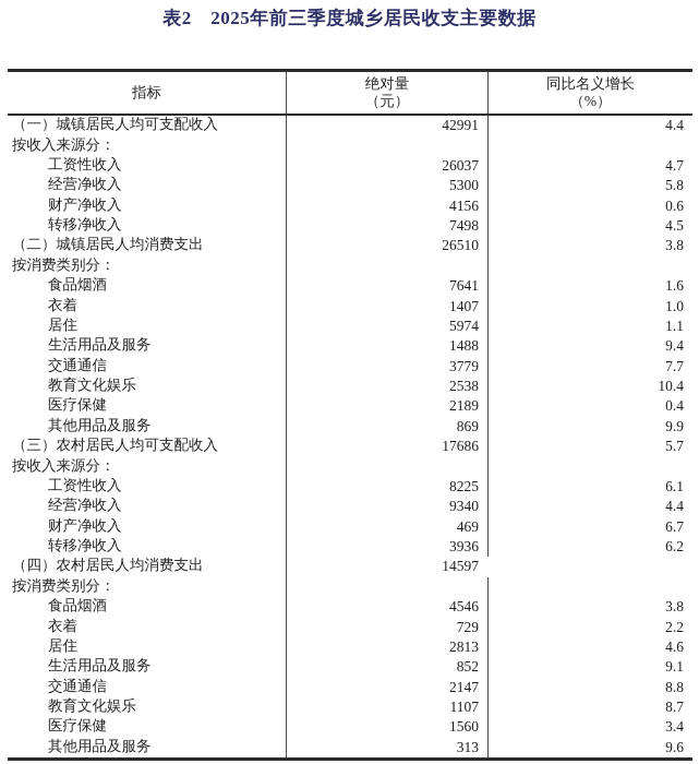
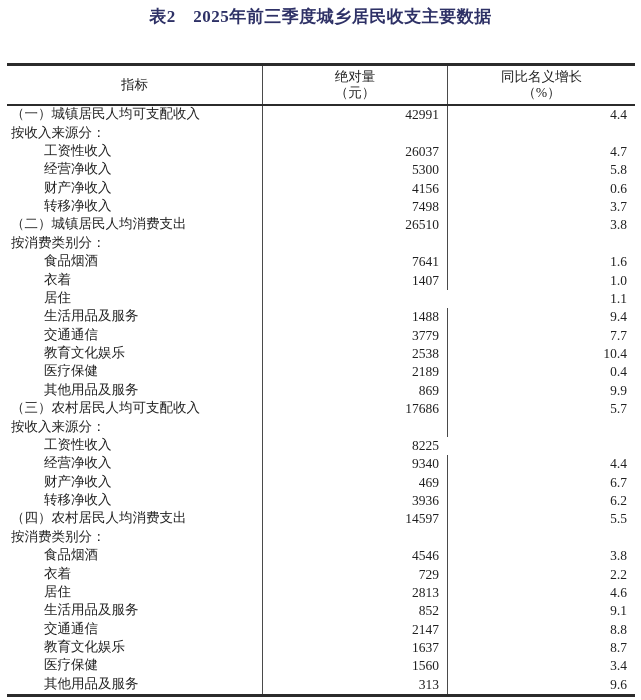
  表2 2025年前三季度城乡居民收支主要数据
  指标
  绝对量
  （元）
  同比名义增长
  （%）
  （一）城镇居民人均可支配收入
  42991
  4.4
  按收入来源分：
  工资性收入
  26037
  4.7
  经营净收入
  5300
  5.8
  财产净收入
  4156
  0.6
  转移净收入
  7498
- 4.5
+ 3.7
  （二）城镇居民人均消费支出
  26510
  3.8
  按消费类别分：
  食品烟酒
  7641
  1.6
  衣着
  1407
  1.0
  居住
- 5974
  1.1
  生活用品及服务
  1488
  9.4
  交通通信
  3779
  7.7
  教育文化娱乐
  2538
  10.4
  医疗保健
  2189
  0.4
  其他用品及服务
  869
  9.9
  （三）农村居民人均可支配收入
  17686
  5.7
  按收入来源分：
  工资性收入
  8225
- 6.1
  经营净收入
  9340
  4.4
  财产净收入
  469
  6.7
  转移净收入
  3936
  6.2
  （四）农村居民人均消费支出
  14597
+ 5.5
  按消费类别分：
  食品烟酒
  4546
  3.8
  衣着
  729
  2.2
  居住
  2813
  4.6
  生活用品及服务
  852
  9.1
  交通通信
  2147
  8.8
  教育文化娱乐
- 1107
+ 1637
  8.7
  医疗保健
  1560
  3.4
  其他用品及服务
  313
  9.6
